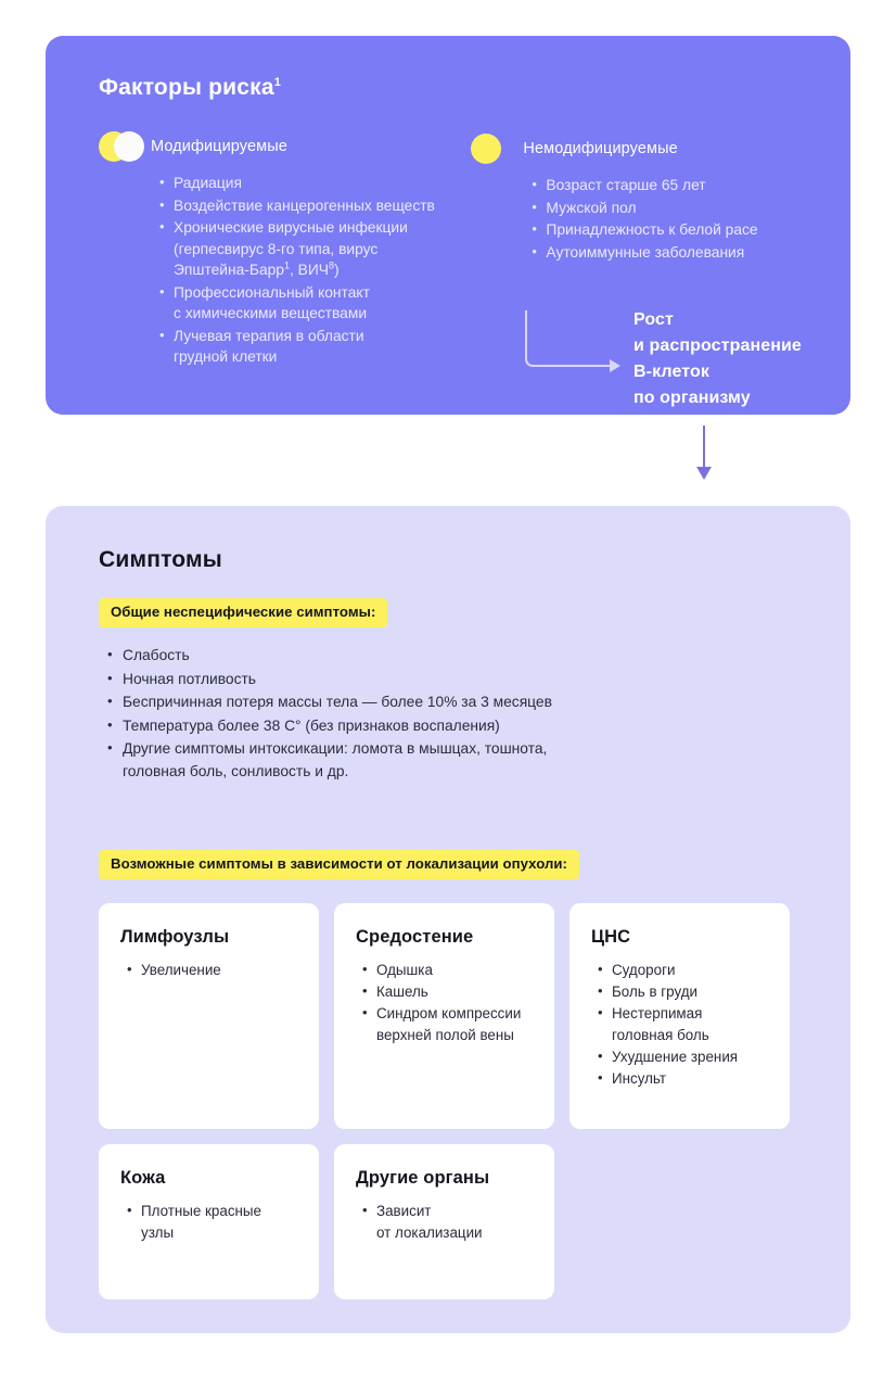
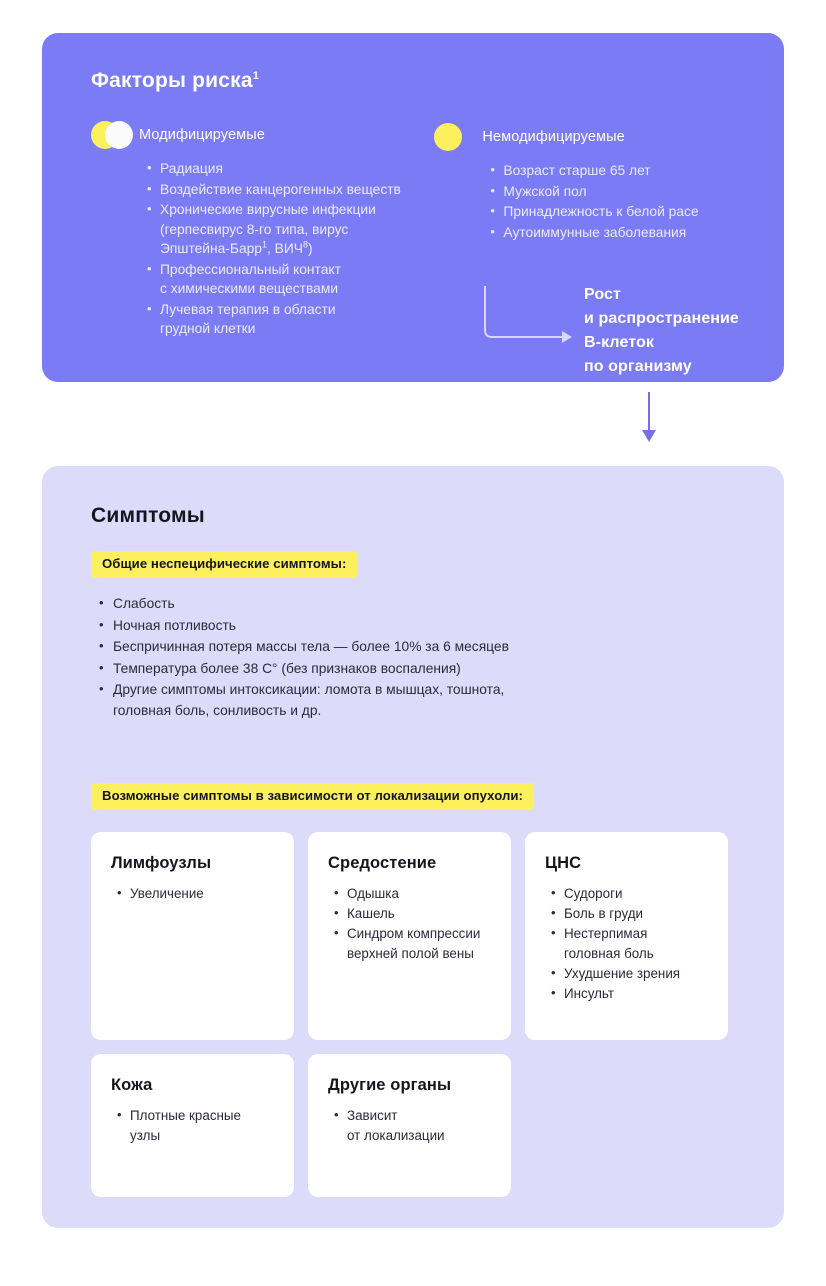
  Факторы риска1
  Модифицируемые
  Радиация
  Воздействие канцерогенных веществ
  Хронические вирусные инфекции
  (герпесвирус 8-го типа, вирус
  Эпштейна-Барр1, ВИЧ8)
  Профессиональный контакт
  с химическими веществами
  Лучевая терапия в области
  грудной клетки
  Немодифицируемые
  Возраст старше 65 лет
  Мужской пол
  Принадлежность к белой расе
  Аутоиммунные заболевания
  Рост
  и распространение
  В-клеток
  по организму
  Симптомы
  Общие неспецифические симптомы:
  Слабость
  Ночная потливость
- Беспричинная потеря массы тела — более 10% за 3 месяцев
+ Беспричинная потеря массы тела — более 10% за 6 месяцев
  Температура более 38 C° (без признаков воспаления)
  Другие симптомы интоксикации: ломота в мышцах, тошнота,
  головная боль, сонливость и др.
  Возможные симптомы в зависимости от локализации опухоли:
  Лимфоузлы
  Увеличение
  Средостение
  Одышка
  Кашель
  Синдром компрессии
  верхней полой вены
  ЦНС
  Судороги
  Боль в груди
  Нестерпимая
  головная боль
  Ухудшение зрения
  Инсульт
  Кожа
  Плотные красные
  узлы
  Другие органы
  Зависит
  от локализации
